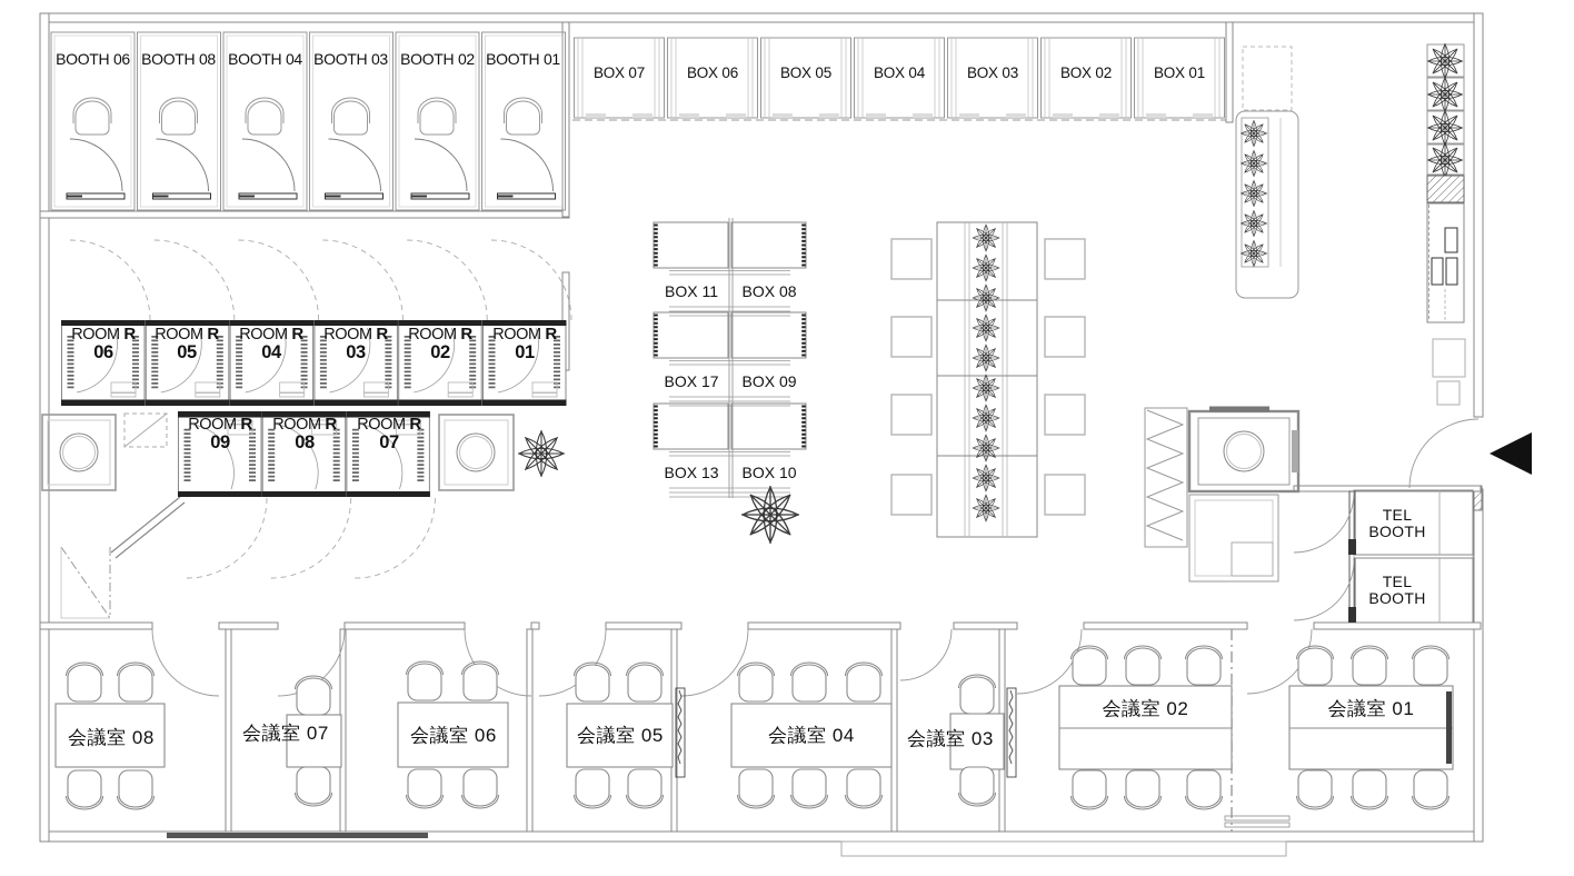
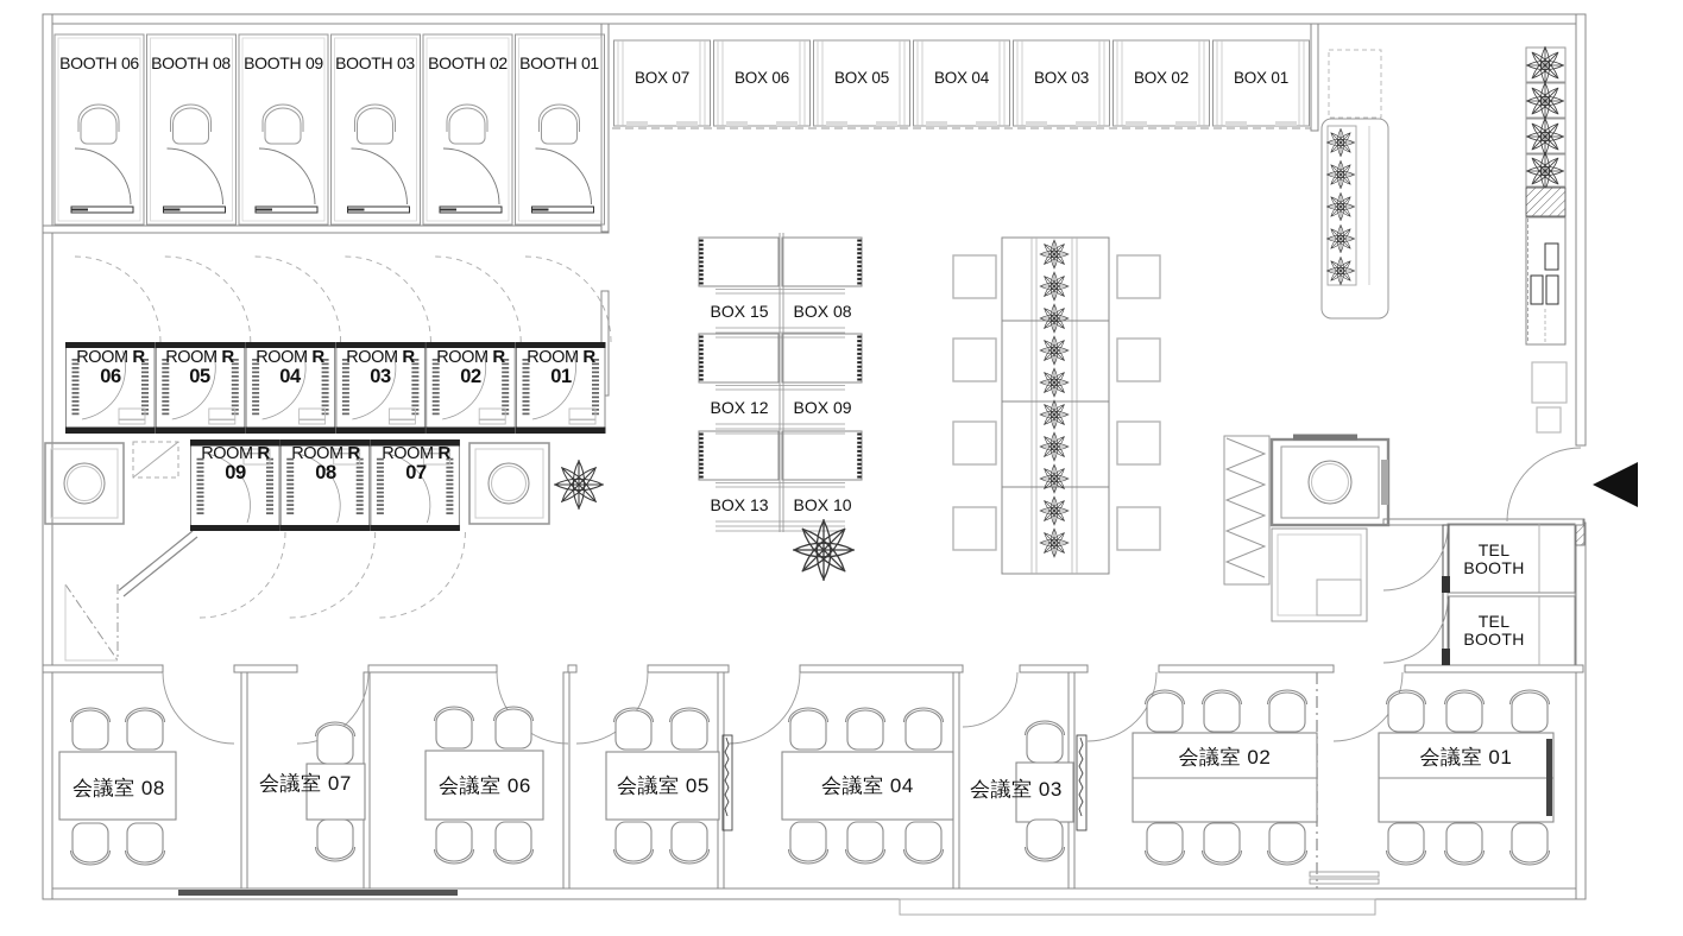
  BOOTH 06
  BOOTH 08
- BOOTH 04
+ BOOTH 09
  BOOTH 03
  BOOTH 02
  BOOTH 01
  BOX 07
  BOX 06
  BOX 05
  BOX 04
  BOX 03
  BOX 02
  BOX 01
  ROOM R
  06
  ROOM R
  05
  ROOM R
  04
  ROOM R
  03
  ROOM R
  02
  ROOM R
  01
  ROOM R
  09
  ROOM R
  08
  ROOM R
  07
- BOX 11
+ BOX 15
  BOX 08
- BOX 17
+ BOX 12
  BOX 09
  BOX 13
  BOX 10
  TEL
  BOOTH
  TEL
  BOOTH
  会議室 08
  会議室 07
  会議室 06
  会議室 05
  会議室 04
  会議室 03
  会議室 02
  会議室 01
